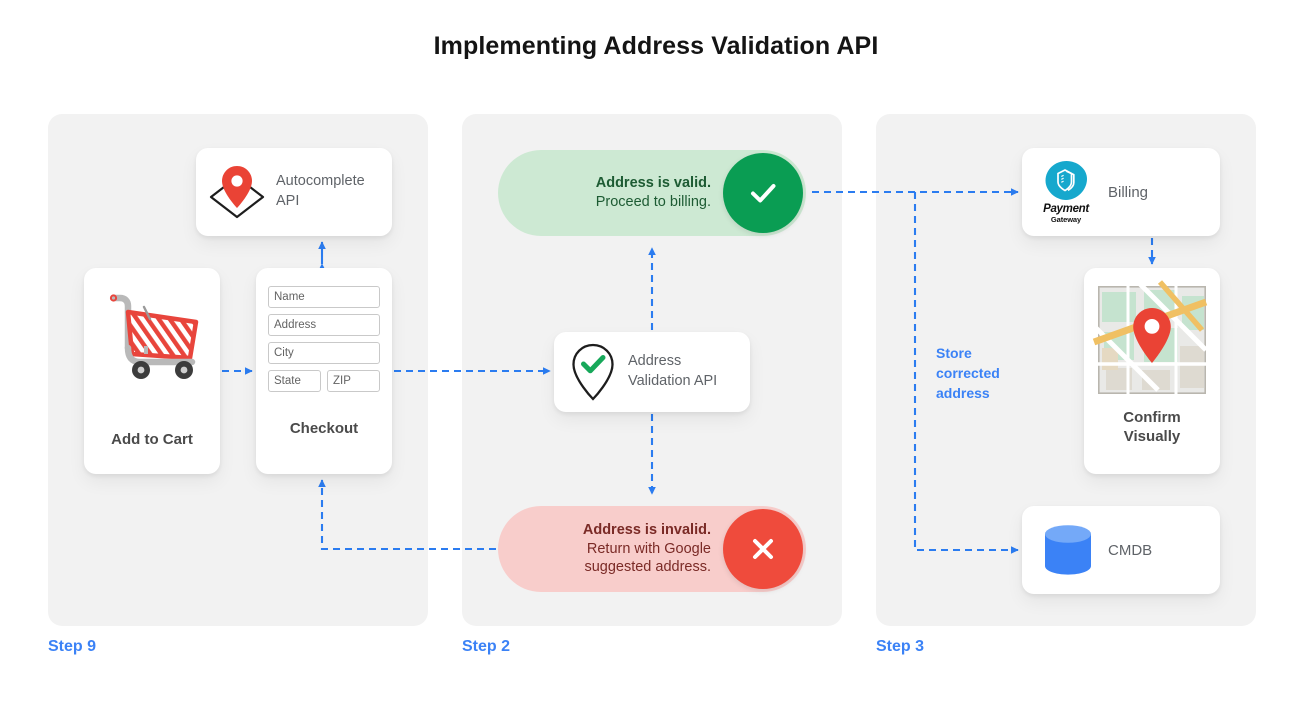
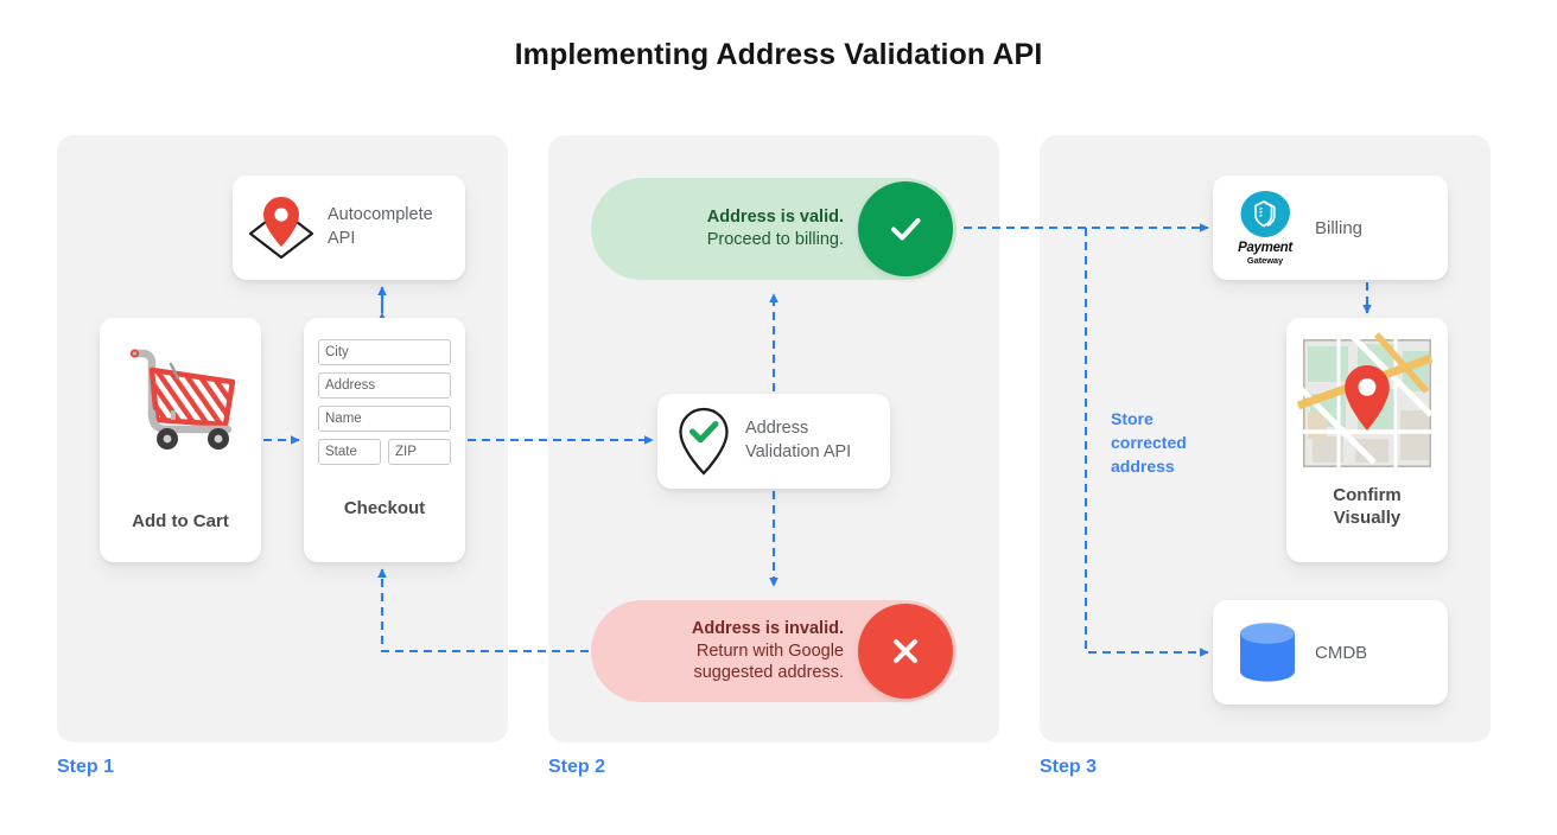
  Implementing Address Validation API
  Autocomplete
  API
  Add to Cart
- Name
+ City
  Address
- City
+ Name
  State
  ZIP
  Checkout
  Address is valid.
  Proceed to billing.
  Address
  Validation API
  Address is invalid.
  Return with Google
  suggested address.
  Payment
  Gateway
  Billing
  Confirm
  Visually
  Store
  corrected
  address
  CMDB
- Step 9
+ Step 1
  Step 2
  Step 3
